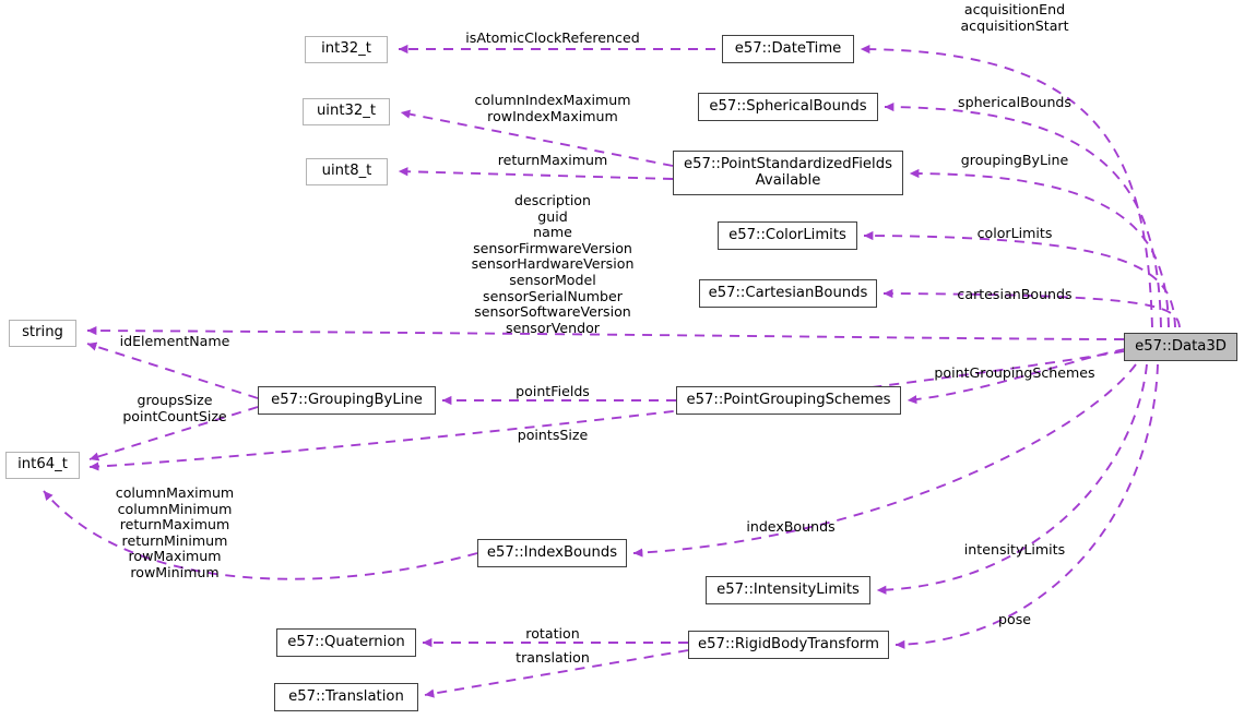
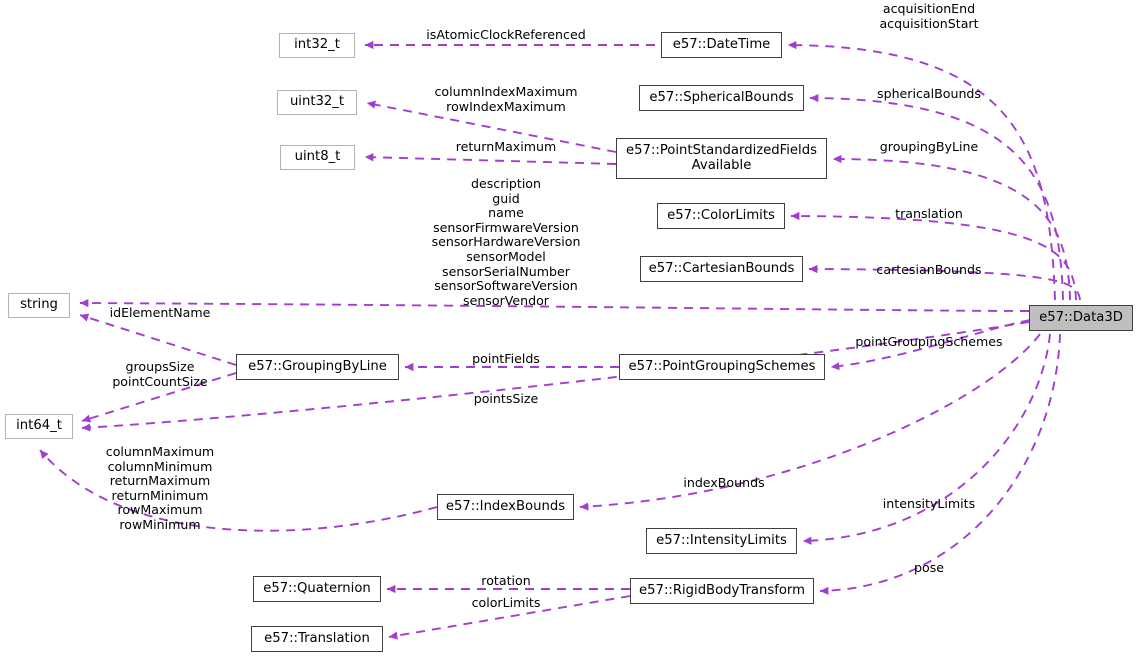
  isAtomicClockReferenced
  acquisitionEnd
  acquisitionStart
  sphericalBounds
  groupingByLine
- colorLimits
+ translation
  cartesianBounds
  columnIndexMaximum
  rowIndexMaximum
  returnMaximum
  description
  guid
  name
  sensorFirmwareVersion
  sensorHardwareVersion
  sensorModel
  sensorSerialNumber
  sensorSoftwareVersion
  sensorVendor
  idElementName
  groupsSize
  pointCountSize
  pointFields
  pointGroupingSchemes
  pointsSize
  columnMaximum
  columnMinimum
  returnMaximum
  returnMinimum
  rowMaximum
  rowMinimum
  indexBounds
  intensityLimits
  pose
  rotation
- translation
+ colorLimits
  int32_t
  uint32_t
  uint8_t
  string
  int64_t
  e57::DateTime
  e57::SphericalBounds
  e57::PointStandardizedFields
  Available
  e57::ColorLimits
  e57::CartesianBounds
  e57::GroupingByLine
  e57::PointGroupingSchemes
  e57::IndexBounds
  e57::IntensityLimits
  e57::RigidBodyTransform
  e57::Quaternion
  e57::Translation
  e57::Data3D
